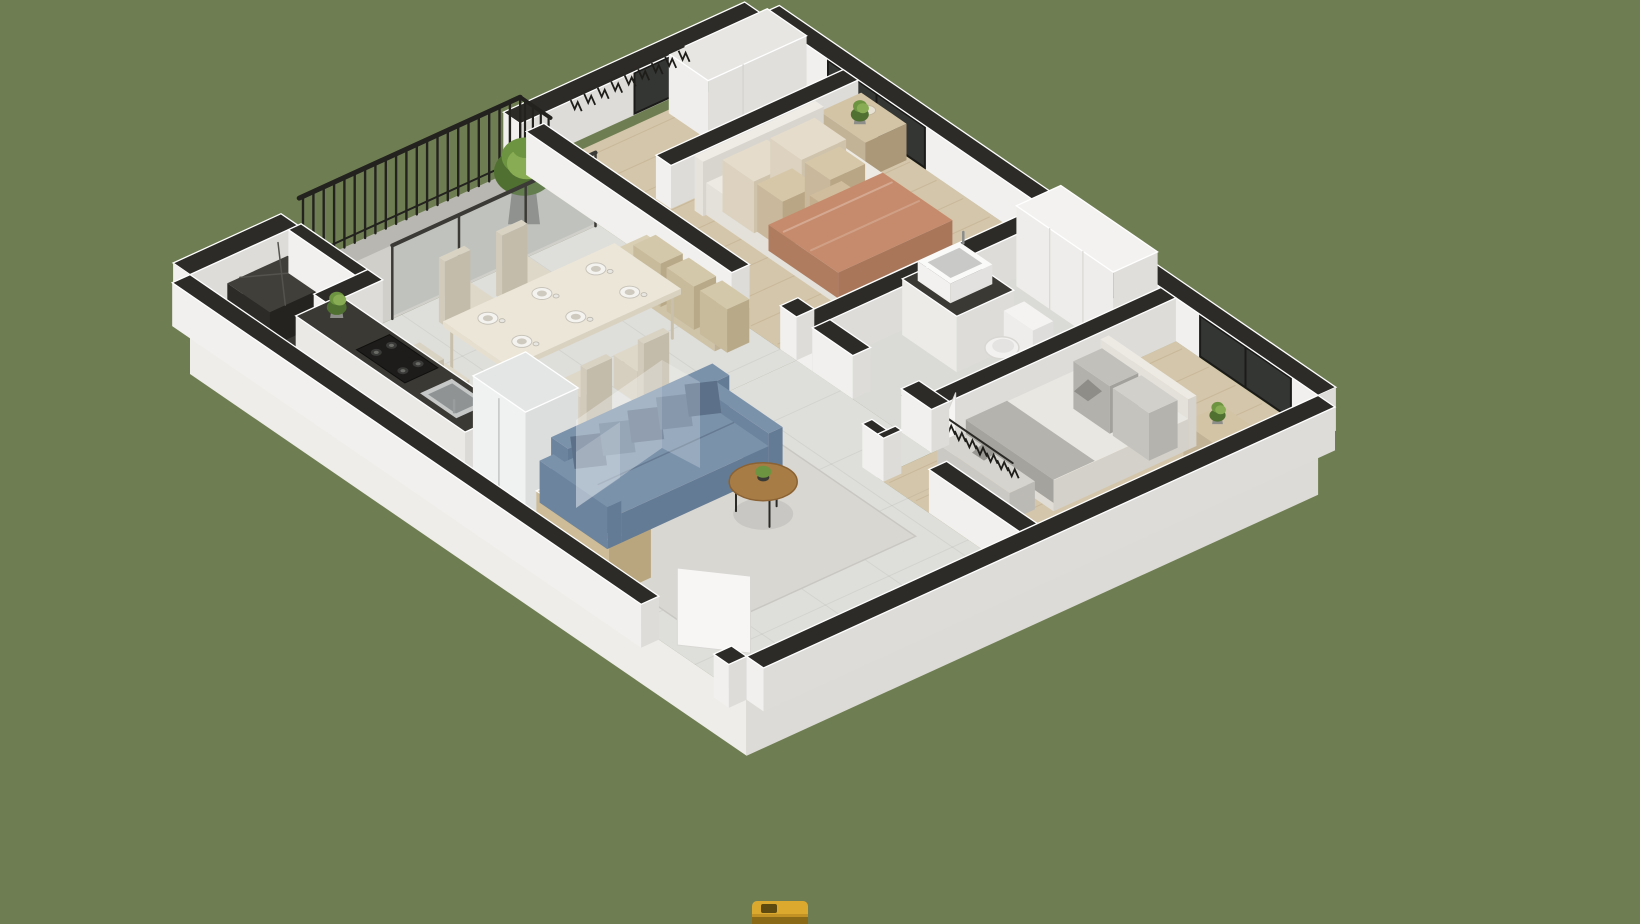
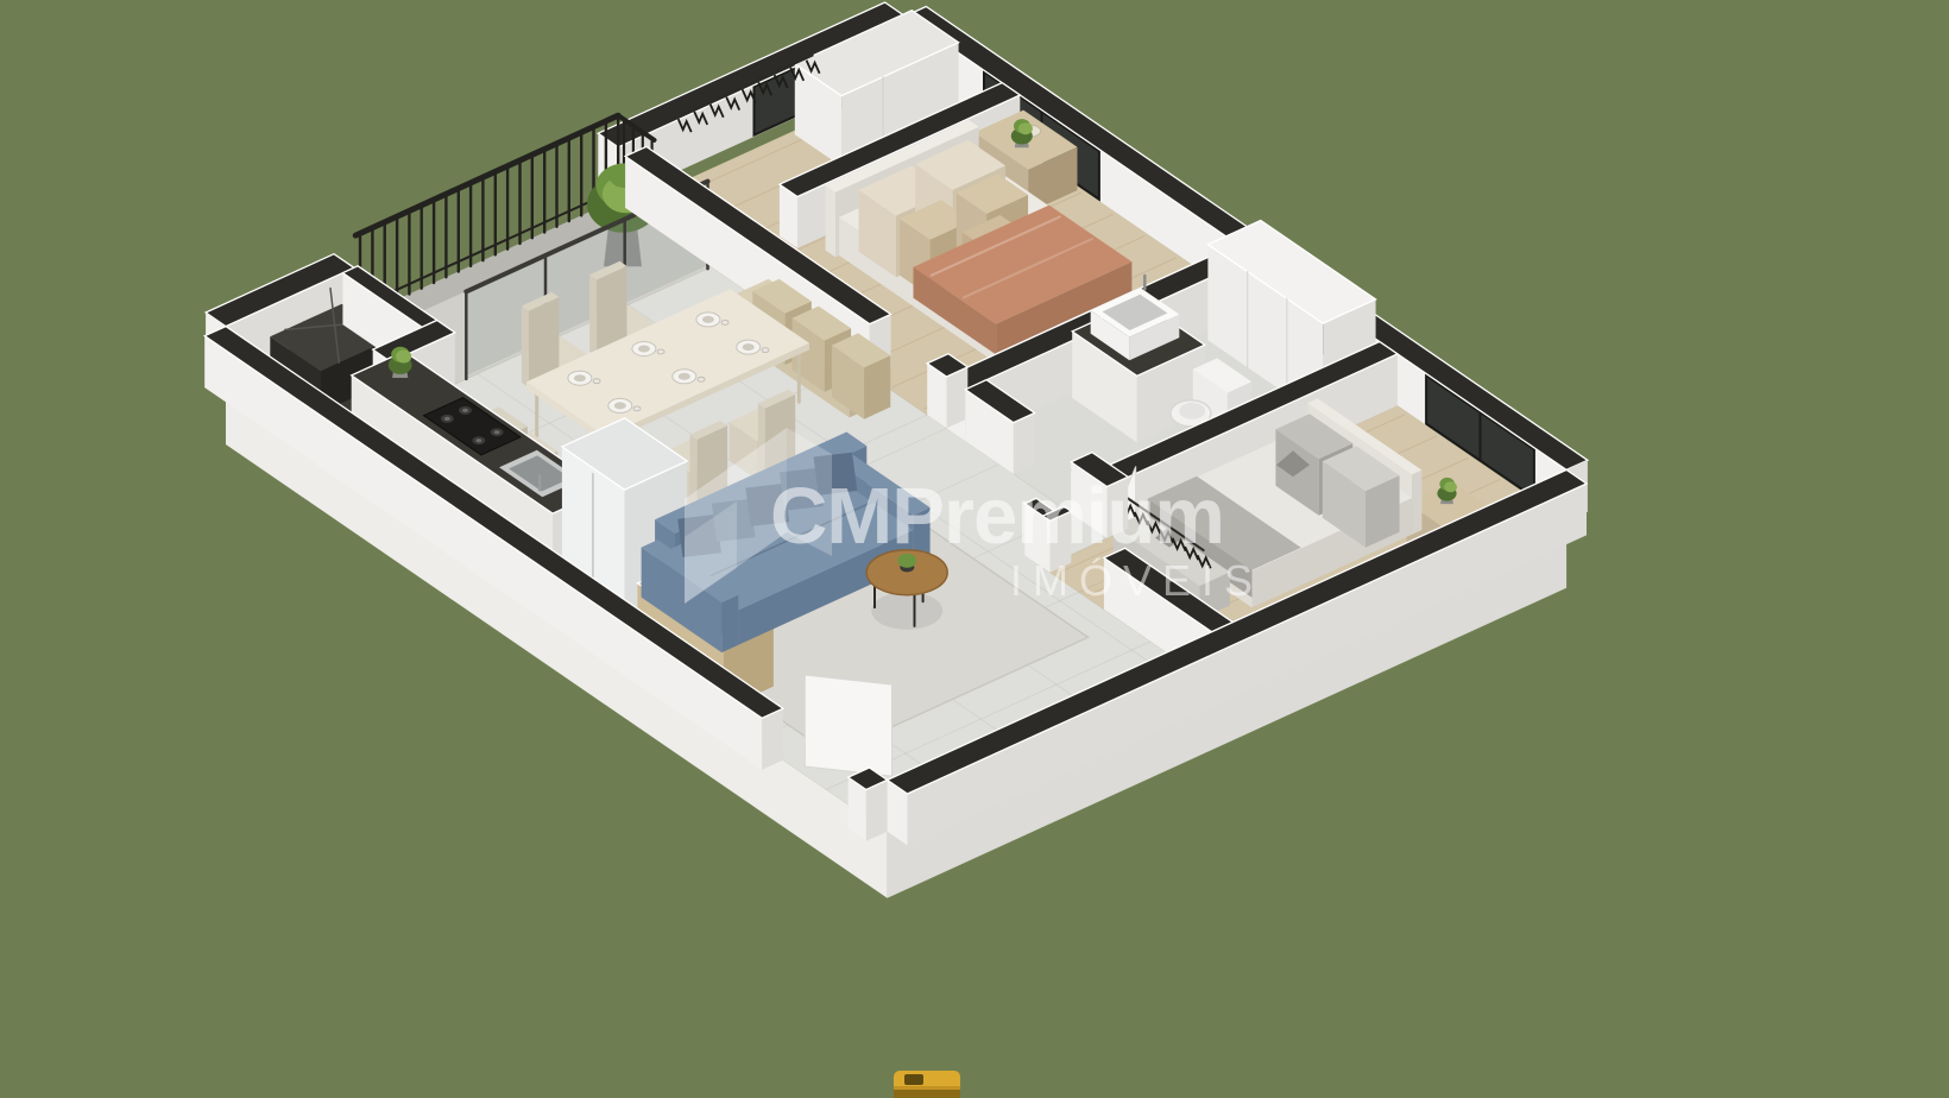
+ CMPremium
+ IMÓVEIS
